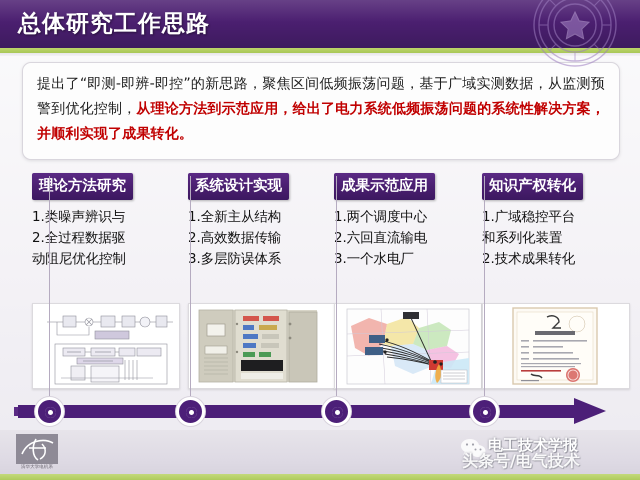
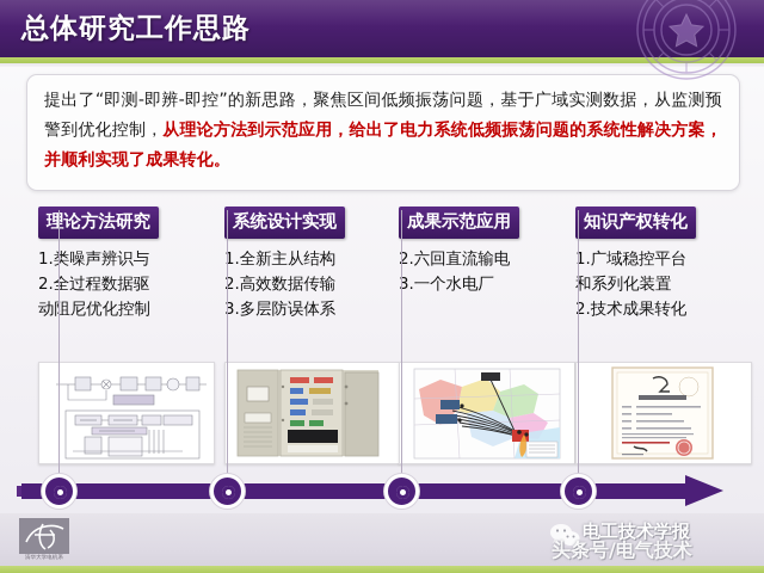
  总体研究工作思路
  提出了“即测-即辨-即控”的新思路，聚焦区间低频振荡问题，基于广域实测数据，从监测预警到优化控制，从理论方法到示范应用，给出了电力系统低频振荡问题的系统性解决方案，并顺利实现了成果转化。
  理论方法研究
  1.类噪声辨识与
  2.全过程数据驱
  动阻尼优化控制
  系统设计实现
  1.全新主从结构
  2.高效数据传输
  3.多层防误体系
  成果示范应用
- 1.两个调度中心
  2.六回直流输电
  3.一个水电厂
  知识产权转化
  1.广域稳控平台
  和系列化装置
  2.技术成果转化
  电工技术学报
  头条号/电气技术
